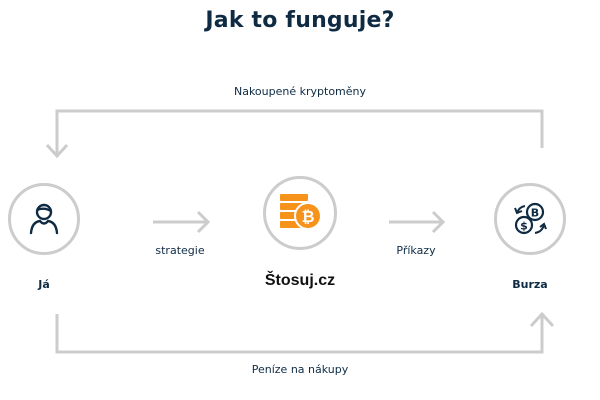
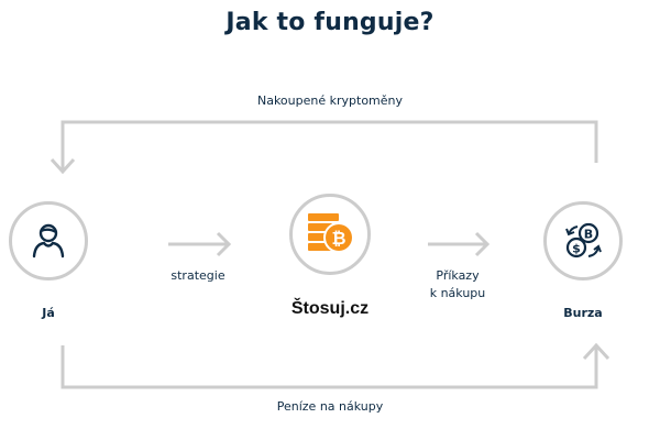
  Jak to funguje?
  Nakoupené kryptoměny
  Já
  strategie
  ₿
  Štosuj.cz
  Příkazy
+ k nákupu
  B
  $
  Burza
  Peníze na nákupy
